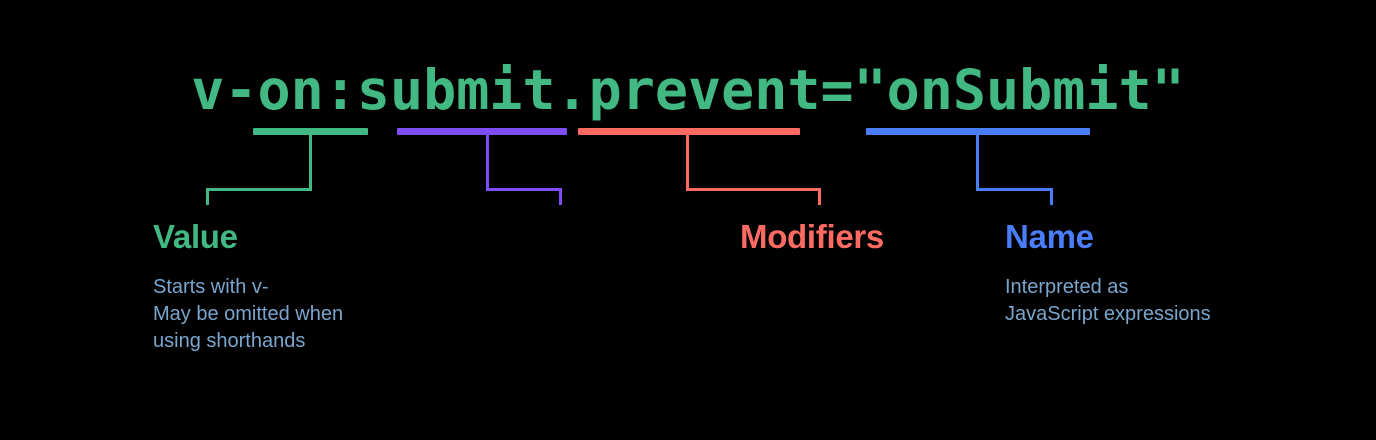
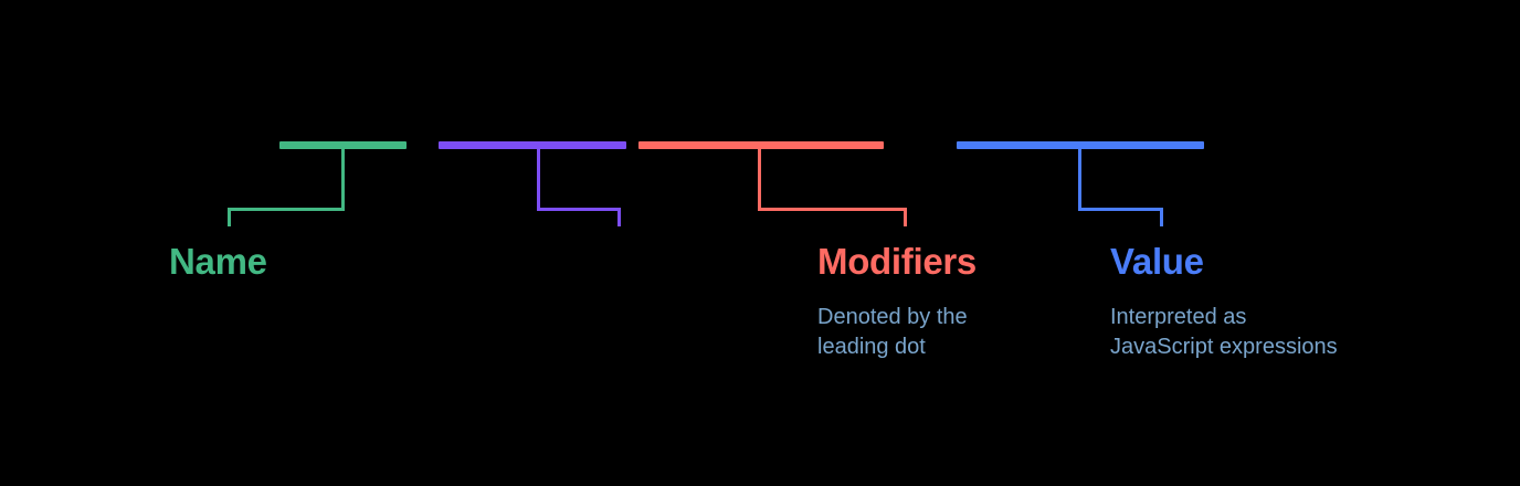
- v-on:submit.prevent="onSubmit"
- Value
+ Name
- Starts with v-
- May be omitted when
- using shorthands
  Modifiers
+ Denoted by the
+ leading dot
- Name
+ Value
  Interpreted as
  JavaScript expressions
